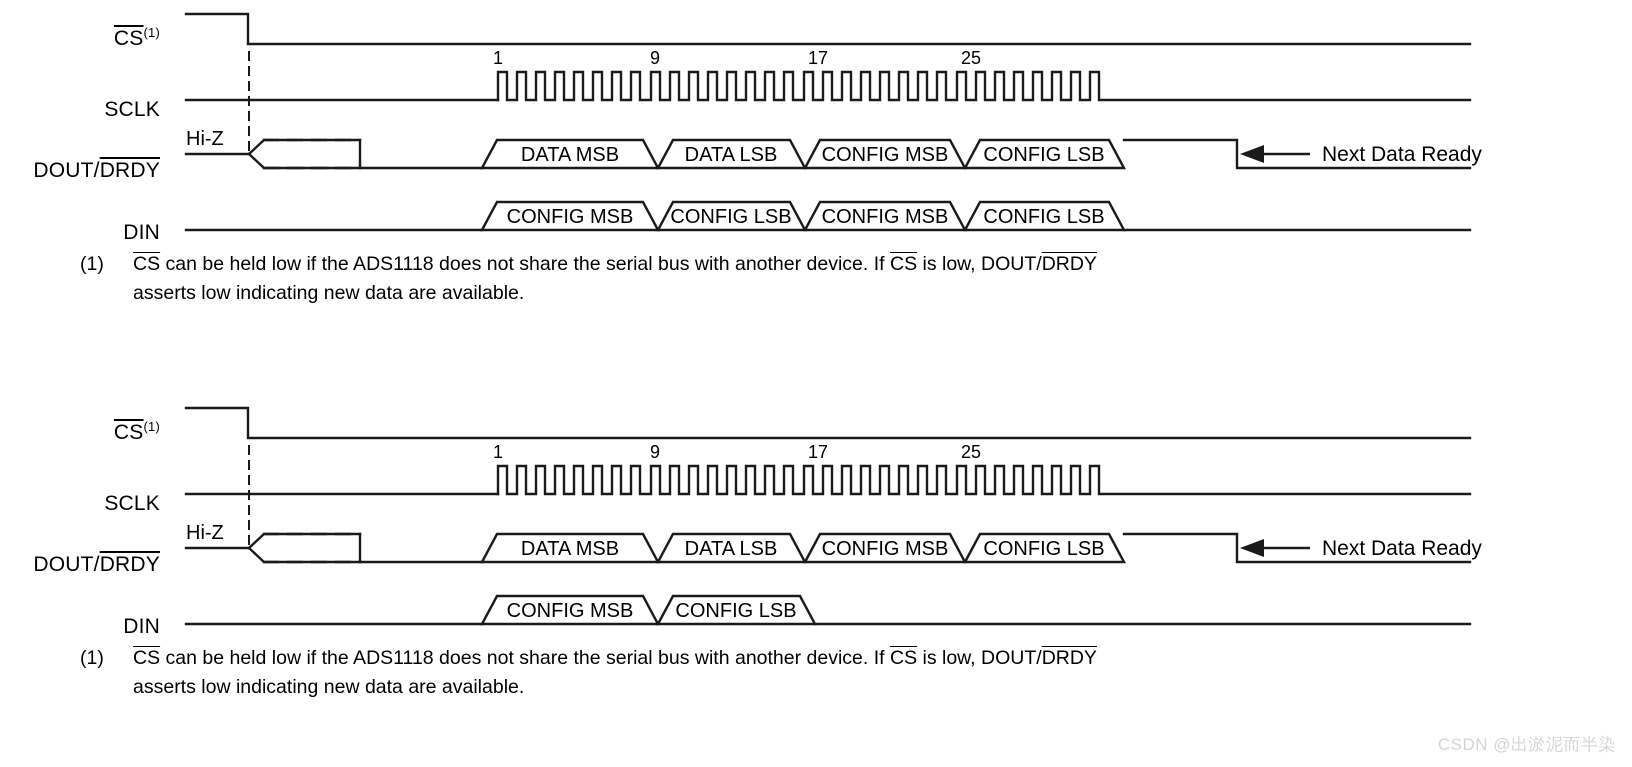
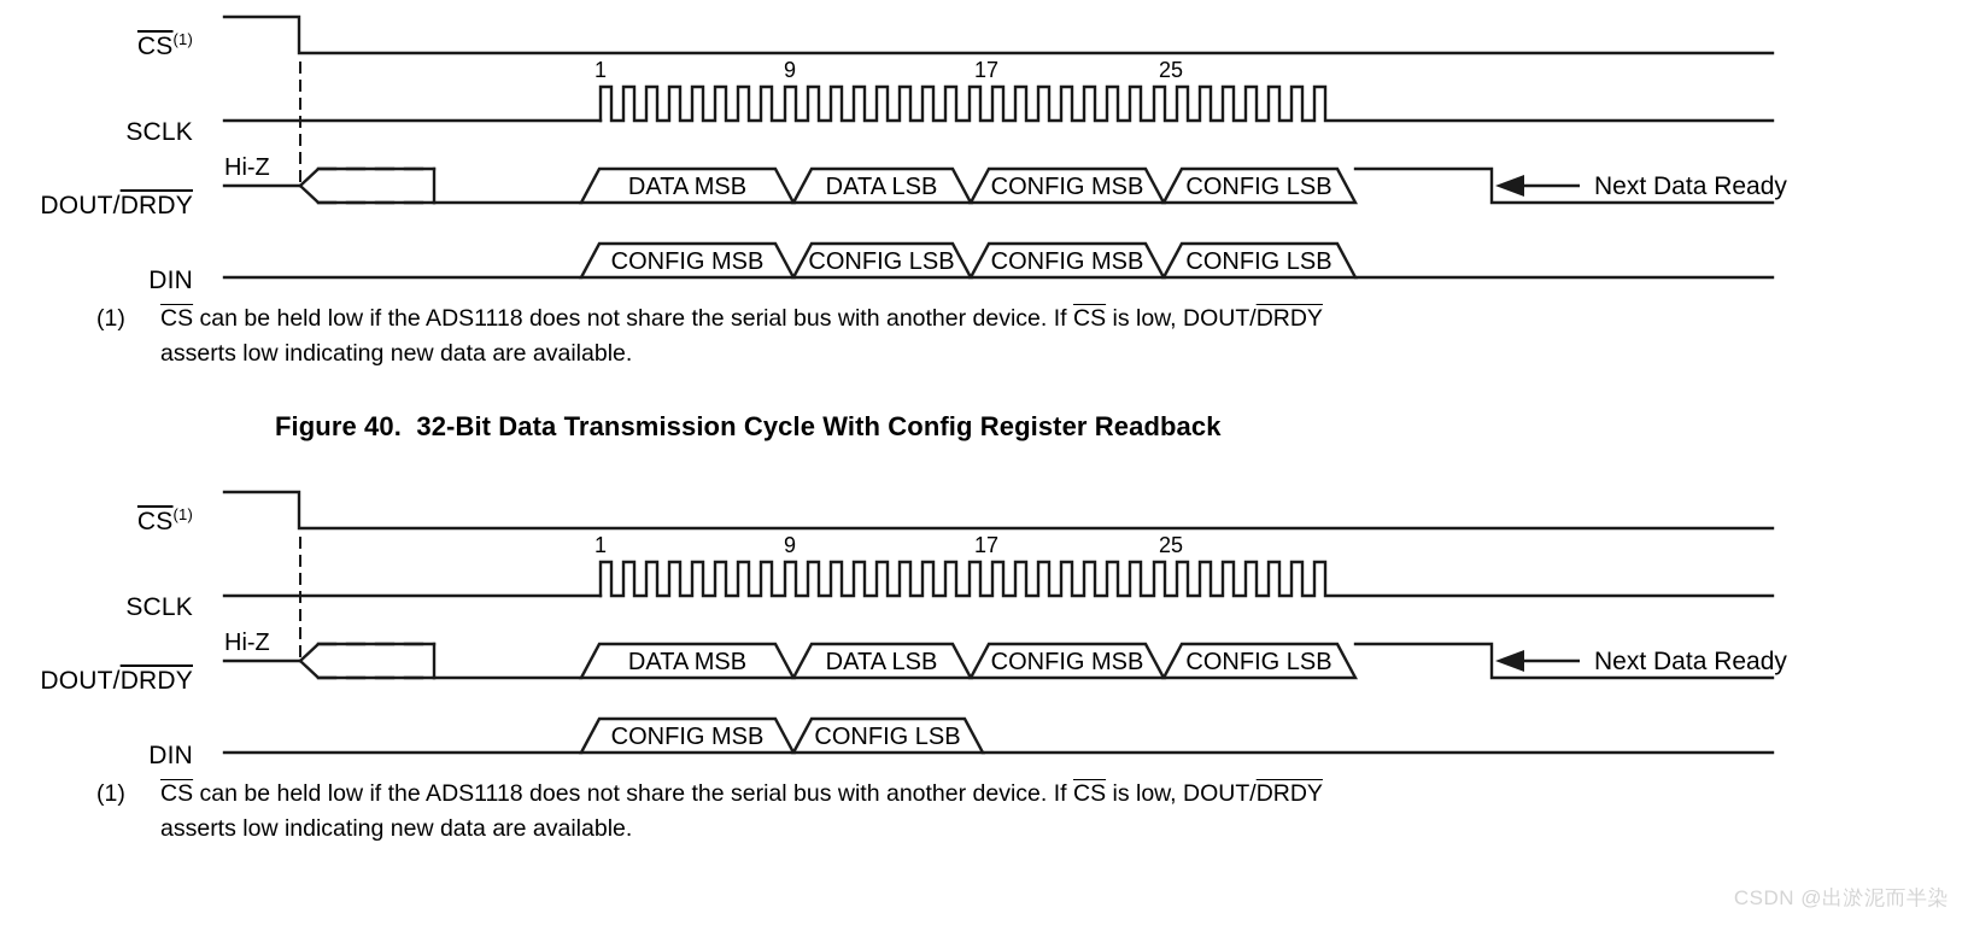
  CS(1)
  SCLK
  DOUT/DRDY
  DIN
  1
  9
  17
  25
  Hi-Z
  DATA MSB
  DATA LSB
  CONFIG MSB
  CONFIG LSB
  CONFIG MSB
  CONFIG LSB
  CONFIG MSB
  CONFIG LSB
  Next Data Ready
  (1)
  CS can be held low if the ADS1118 does not share the serial bus with another device. If CS is low, DOUT/DRDY
  asserts low indicating new data are available.
+ Figure 40. 32-Bit Data Transmission Cycle With Config Register Readback
  CS(1)
  SCLK
  DOUT/DRDY
  DIN
  1
  9
  17
  25
  Hi-Z
  DATA MSB
  DATA LSB
  CONFIG MSB
  CONFIG LSB
  CONFIG MSB
  CONFIG LSB
  Next Data Ready
  (1)
  CS can be held low if the ADS1118 does not share the serial bus with another device. If CS is low, DOUT/DRDY
  asserts low indicating new data are available.
  CSDN @出淤泥而半染
